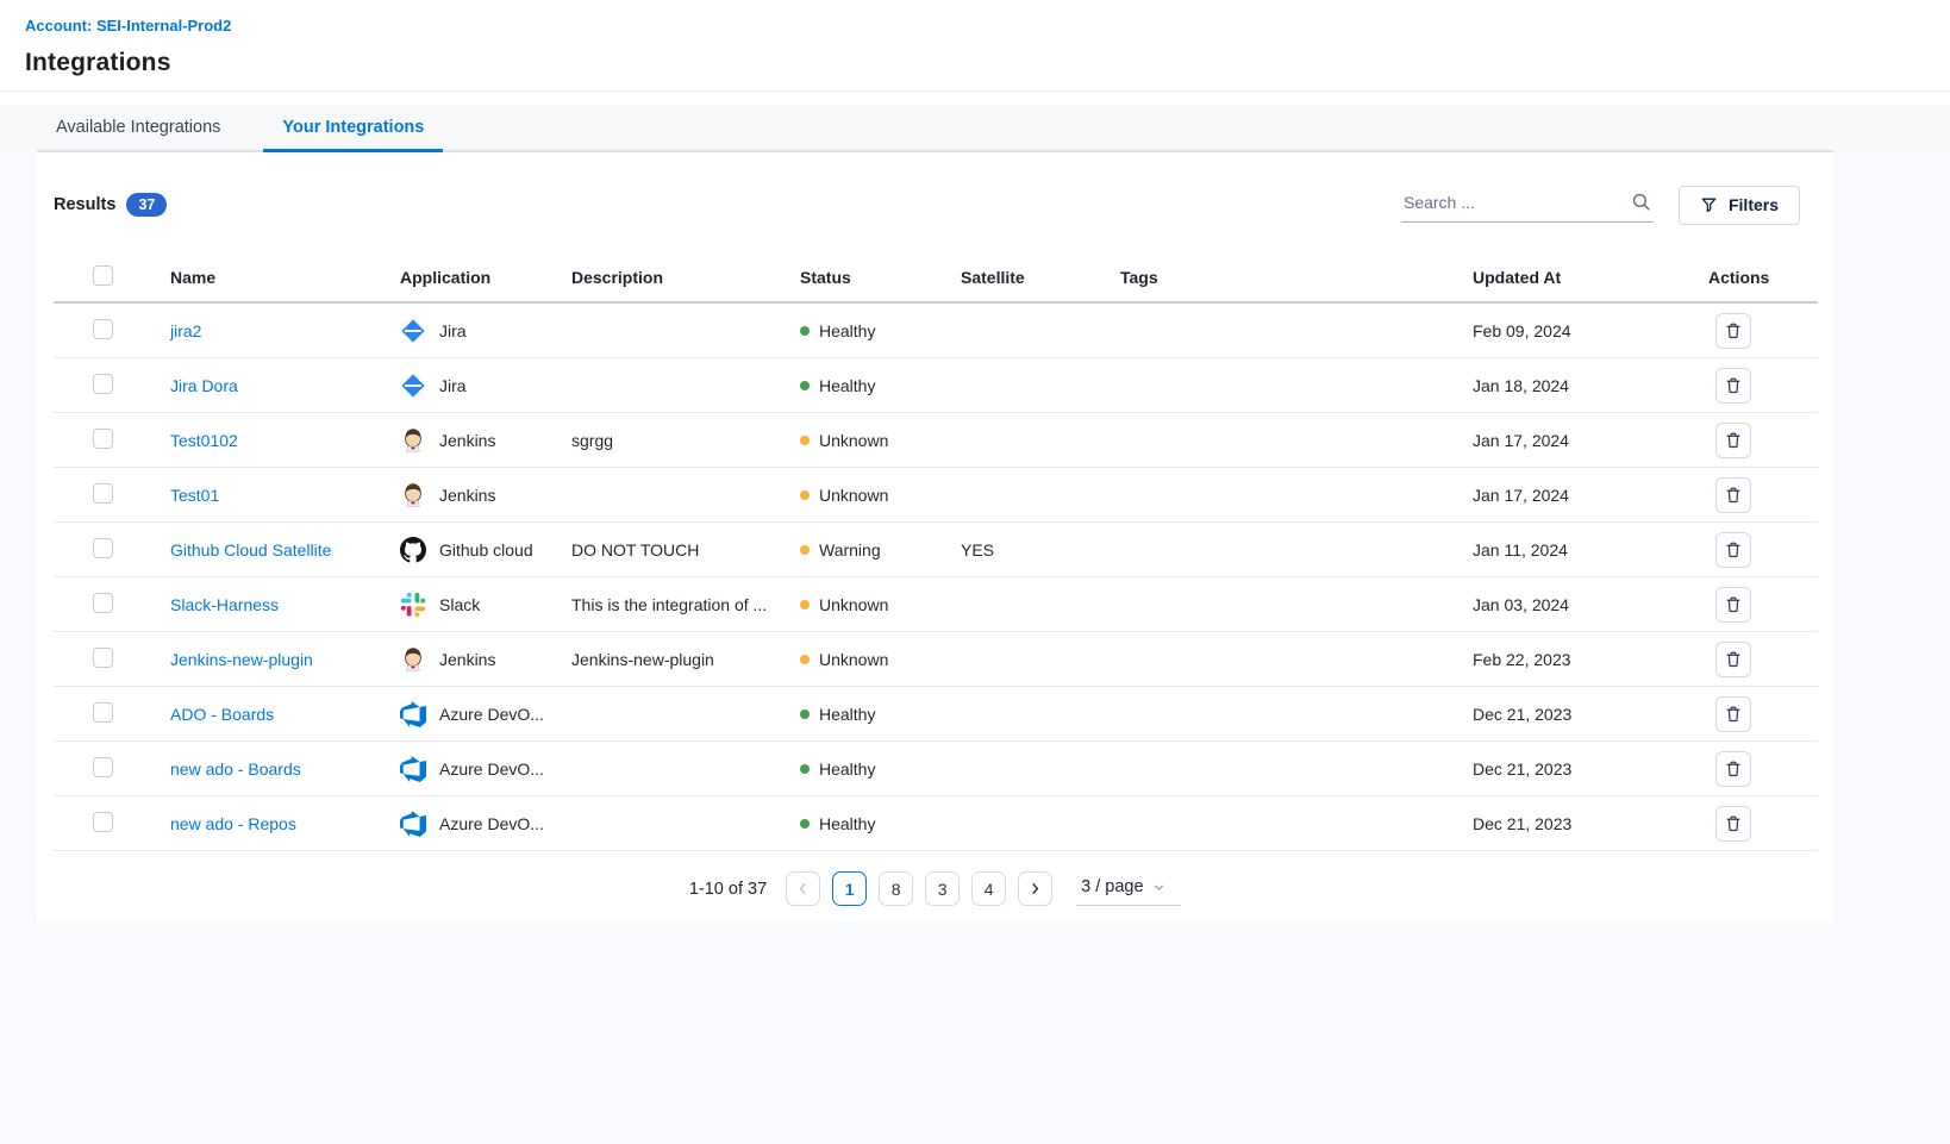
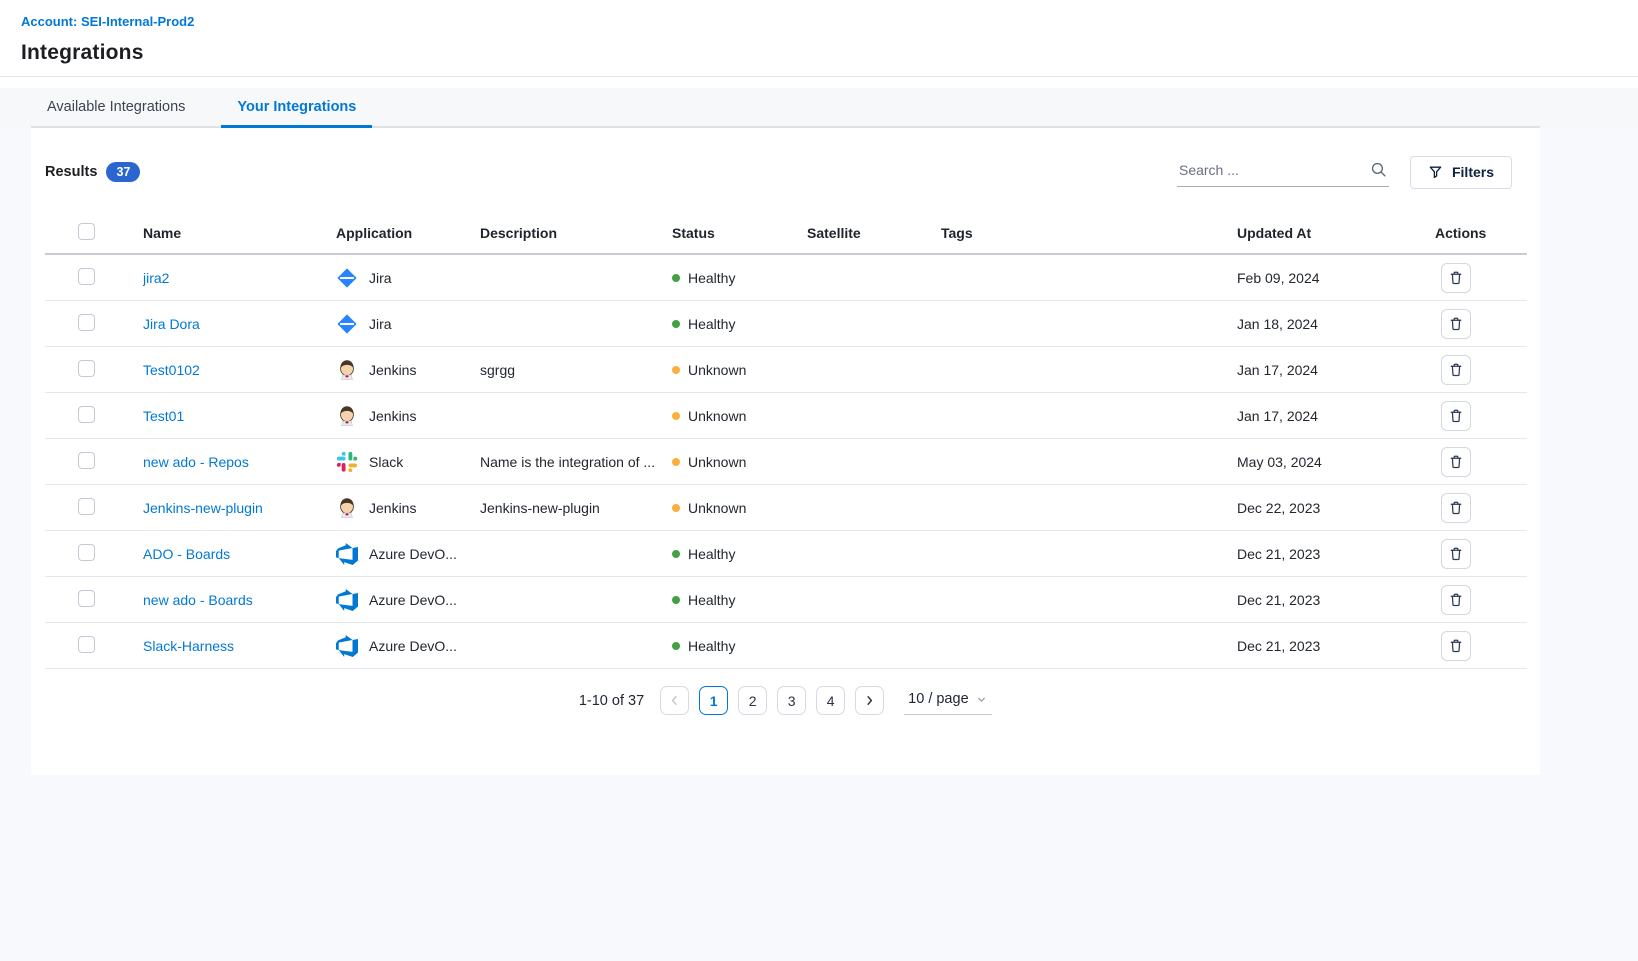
  Account: SEI-Internal-Prod2
  Integrations
  Available Integrations
  Your Integrations
  Results
  37
  Search ...
  Filters
  Name
  Application
  Description
  Status
  Satellite
  Tags
  Updated At
  Actions
  jira2
  Jira
  Healthy
  Feb 09, 2024
  Jira Dora
  Jira
  Healthy
  Jan 18, 2024
  Test0102
  Jenkins
  sgrgg
  Unknown
  Jan 17, 2024
  Test01
  Jenkins
  Unknown
  Jan 17, 2024
- Github Cloud Satellite
- Github cloud
- DO NOT TOUCH
- Warning
- YES
- Jan 11, 2024
- Slack-Harness
+ new ado - Repos
  Slack
- This is the integration of ...
+ Name is the integration of ...
  Unknown
- Jan 03, 2024
+ May 03, 2024
  Jenkins-new-plugin
  Jenkins
  Jenkins-new-plugin
  Unknown
- Feb 22, 2023
+ Dec 22, 2023
  ADO - Boards
  Azure DevO...
  Healthy
  Dec 21, 2023
  new ado - Boards
  Azure DevO...
  Healthy
  Dec 21, 2023
- new ado - Repos
+ Slack-Harness
  Azure DevO...
  Healthy
  Dec 21, 2023
  1-10 of 37
  1
- 8
+ 2
  3
  4
- 3 / page
+ 10 / page
